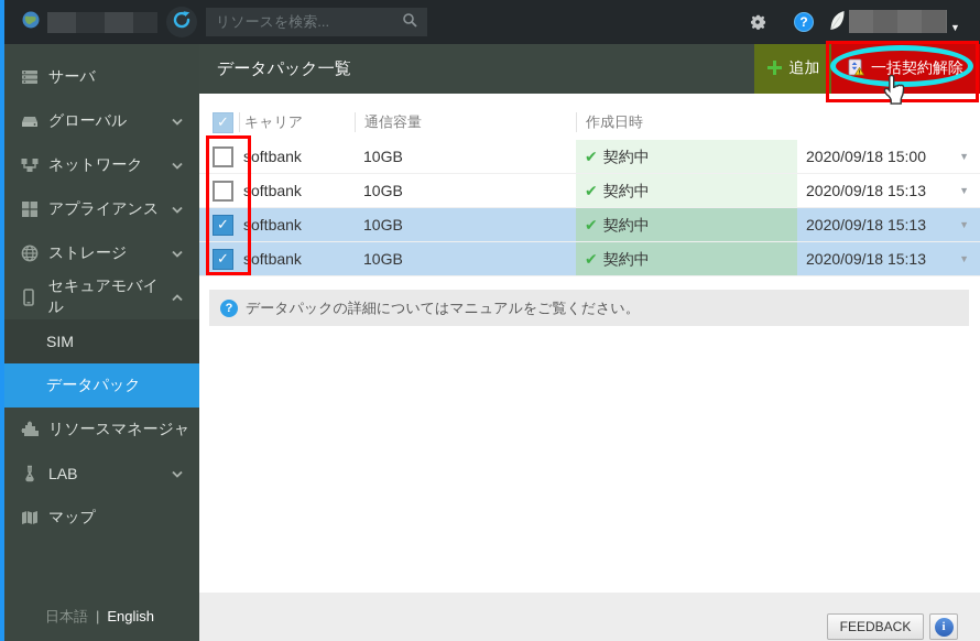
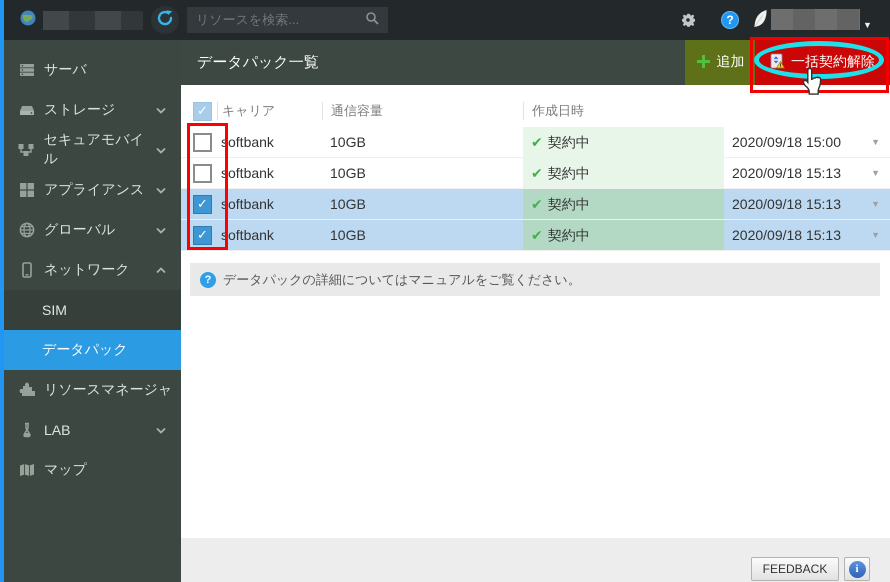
  リソースを検索...
  ?
  ▼
  サーバ
- グローバル
+ ストレージ
- ネットワーク
+ セキュアモバイル
  アプライアンス
- ストレージ
+ グローバル
- セキュアモバイル
+ ネットワーク
  SIM
  データパック
  リソースマネージャ
  LAB
  マップ
- 日本語 | English
  データパック一覧
  追加
  一括契約解除
  ✓
  キャリア
  通信容量
  作成日時
  softbank
  10GB
  ✔ 契約中
  2020/09/18 15:00
  ▼
  softbank
  10GB
  ✔ 契約中
  2020/09/18 15:13
  ▼
  ✓
  softbank
  10GB
  ✔ 契約中
  2020/09/18 15:13
  ▼
  ✓
  softbank
  10GB
  ✔ 契約中
  2020/09/18 15:13
  ▼
  ?
  データパックの詳細についてはマニュアルをご覧ください。
  FEEDBACK
  i
